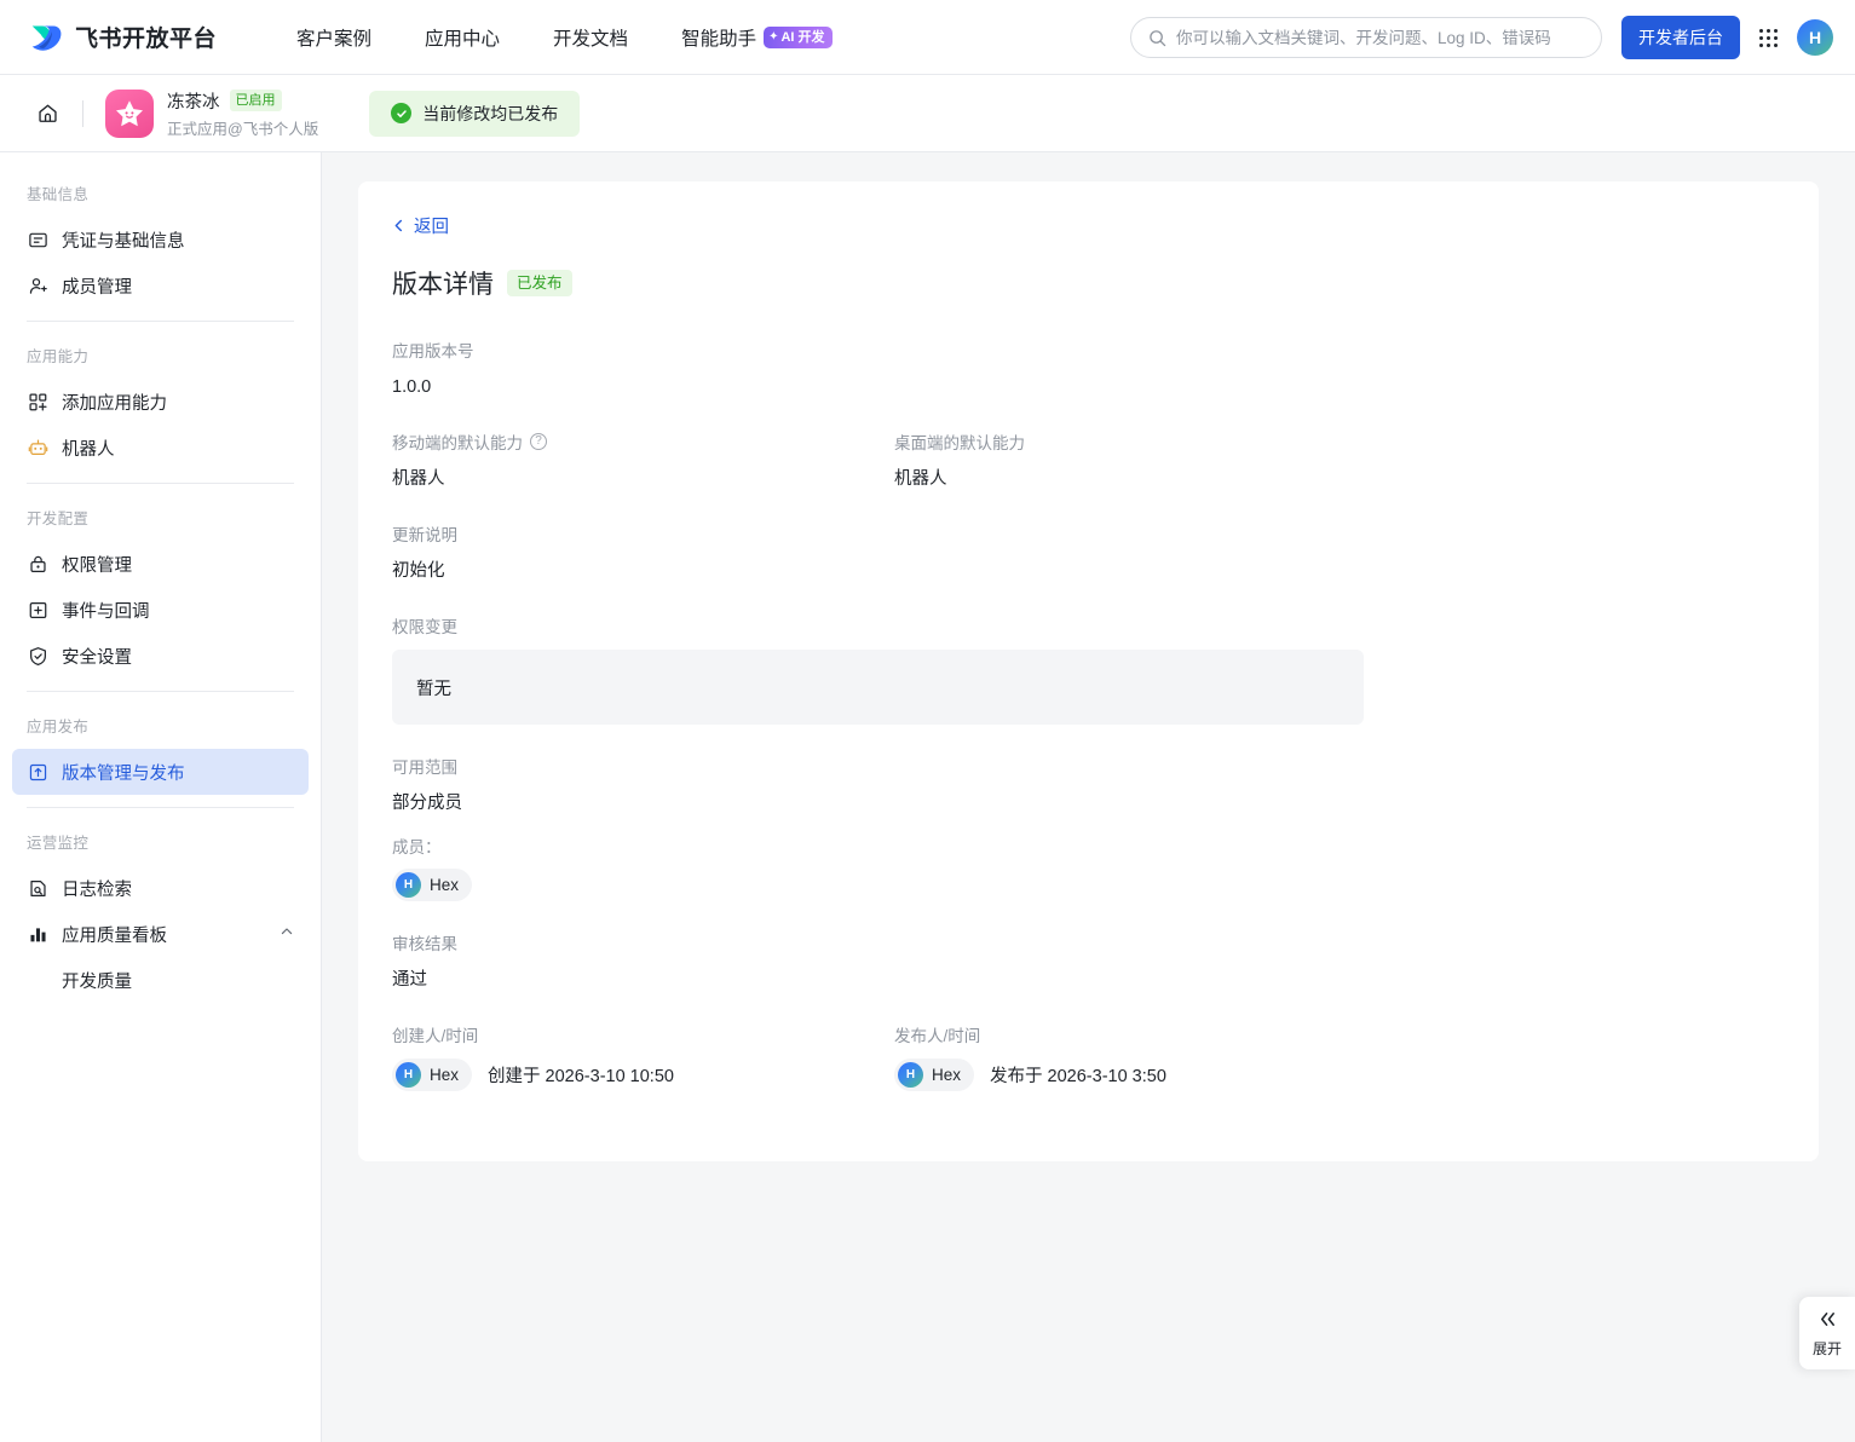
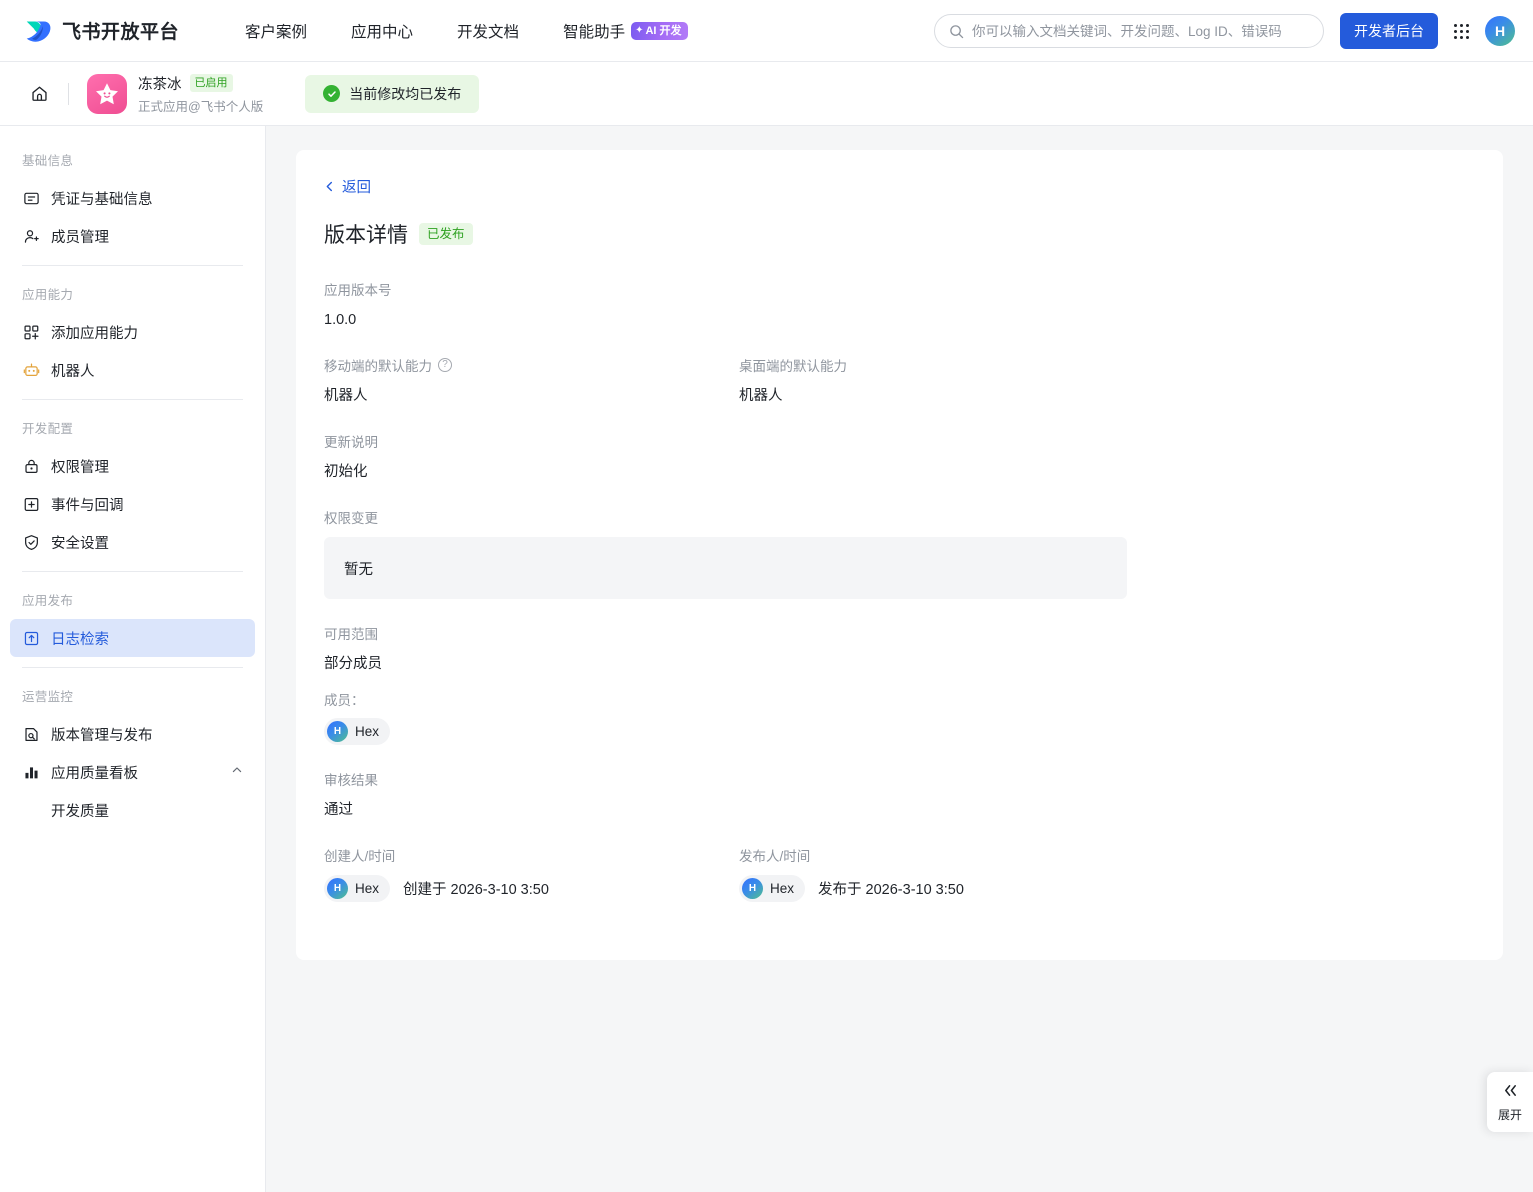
  飞书开放平台
  客户案例
  应用中心
  开发文档
  智能助手
  ✦
  AI 开发
  你可以输入文档关键词、开发问题、Log ID、错误码
  开发者后台
  H
  冻茶冰
  已启用
  正式应用@飞书个人版
  当前修改均已发布
  基础信息
  凭证与基础信息
  成员管理
  应用能力
  添加应用能力
  机器人
  开发配置
  权限管理
  事件与回调
  安全设置
  应用发布
- 版本管理与发布
+ 日志检索
  运营监控
- 日志检索
+ 版本管理与发布
  应用质量看板
  开发质量
  返回
  版本详情
  已发布
  应用版本号
  1.0.0
  移动端的默认能力
  ?
  机器人
  桌面端的默认能力
  机器人
  更新说明
  初始化
  权限变更
  暂无
  可用范围
  部分成员
  成员：
  H
  Hex
  审核结果
  通过
  创建人/时间
  H
  Hex
- 创建于 2026-3-10 10:50
+ 创建于 2026-3-10 3:50
  发布人/时间
  H
  Hex
  发布于 2026-3-10 3:50
  展开
